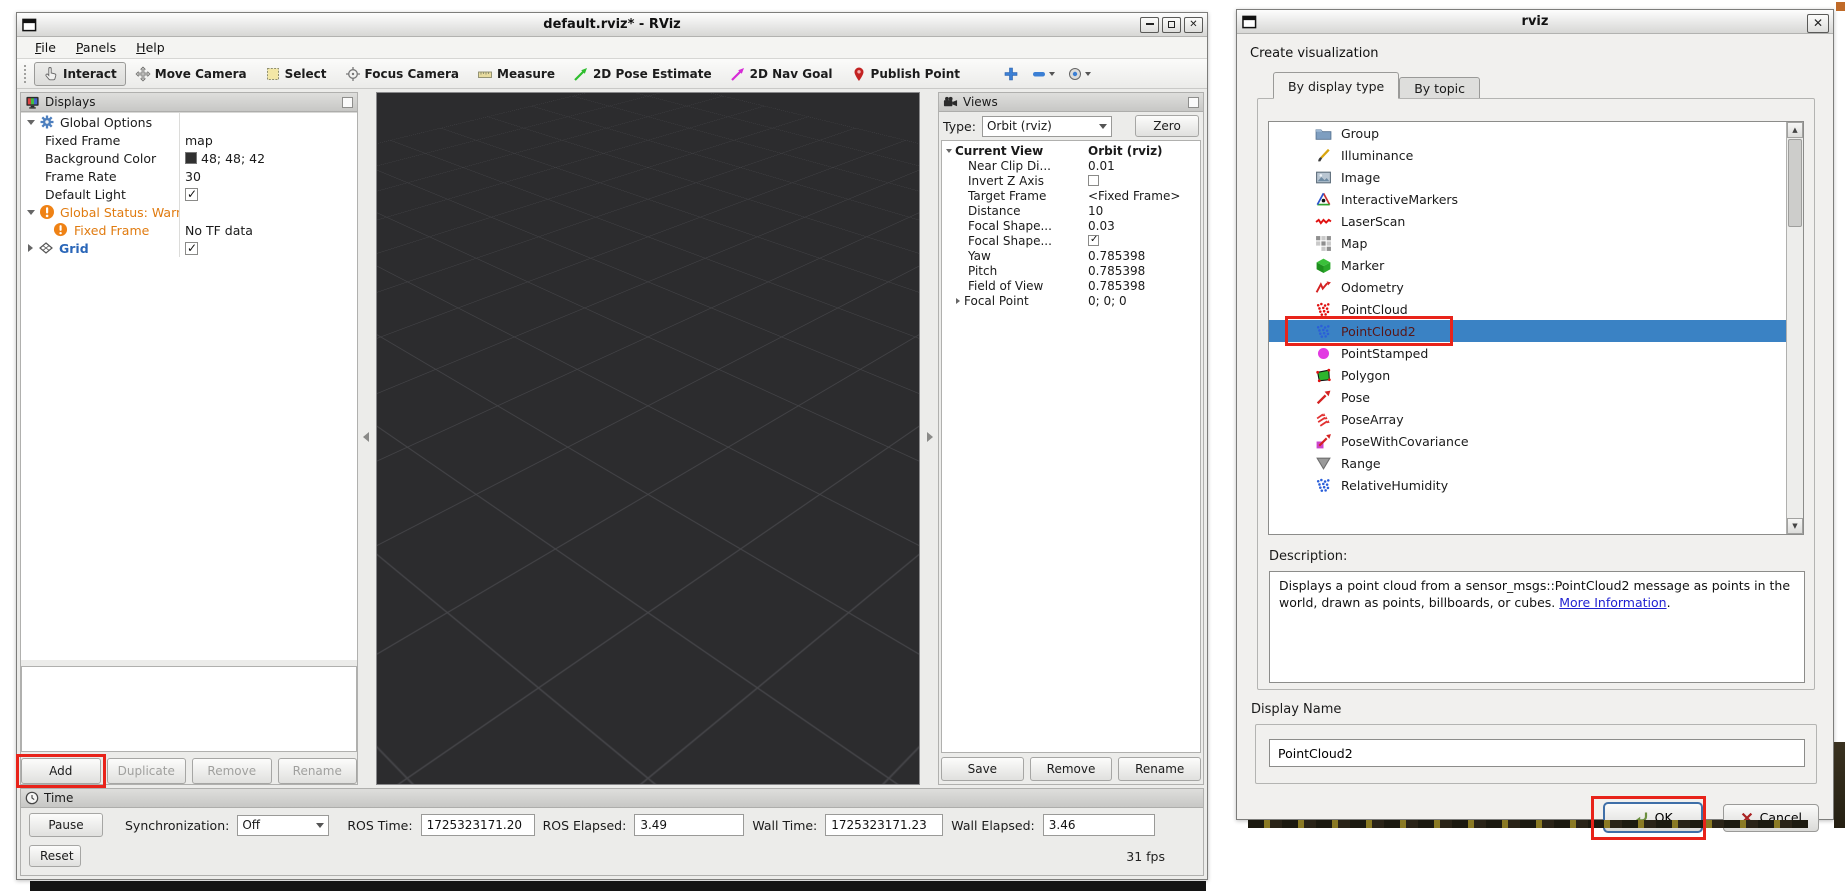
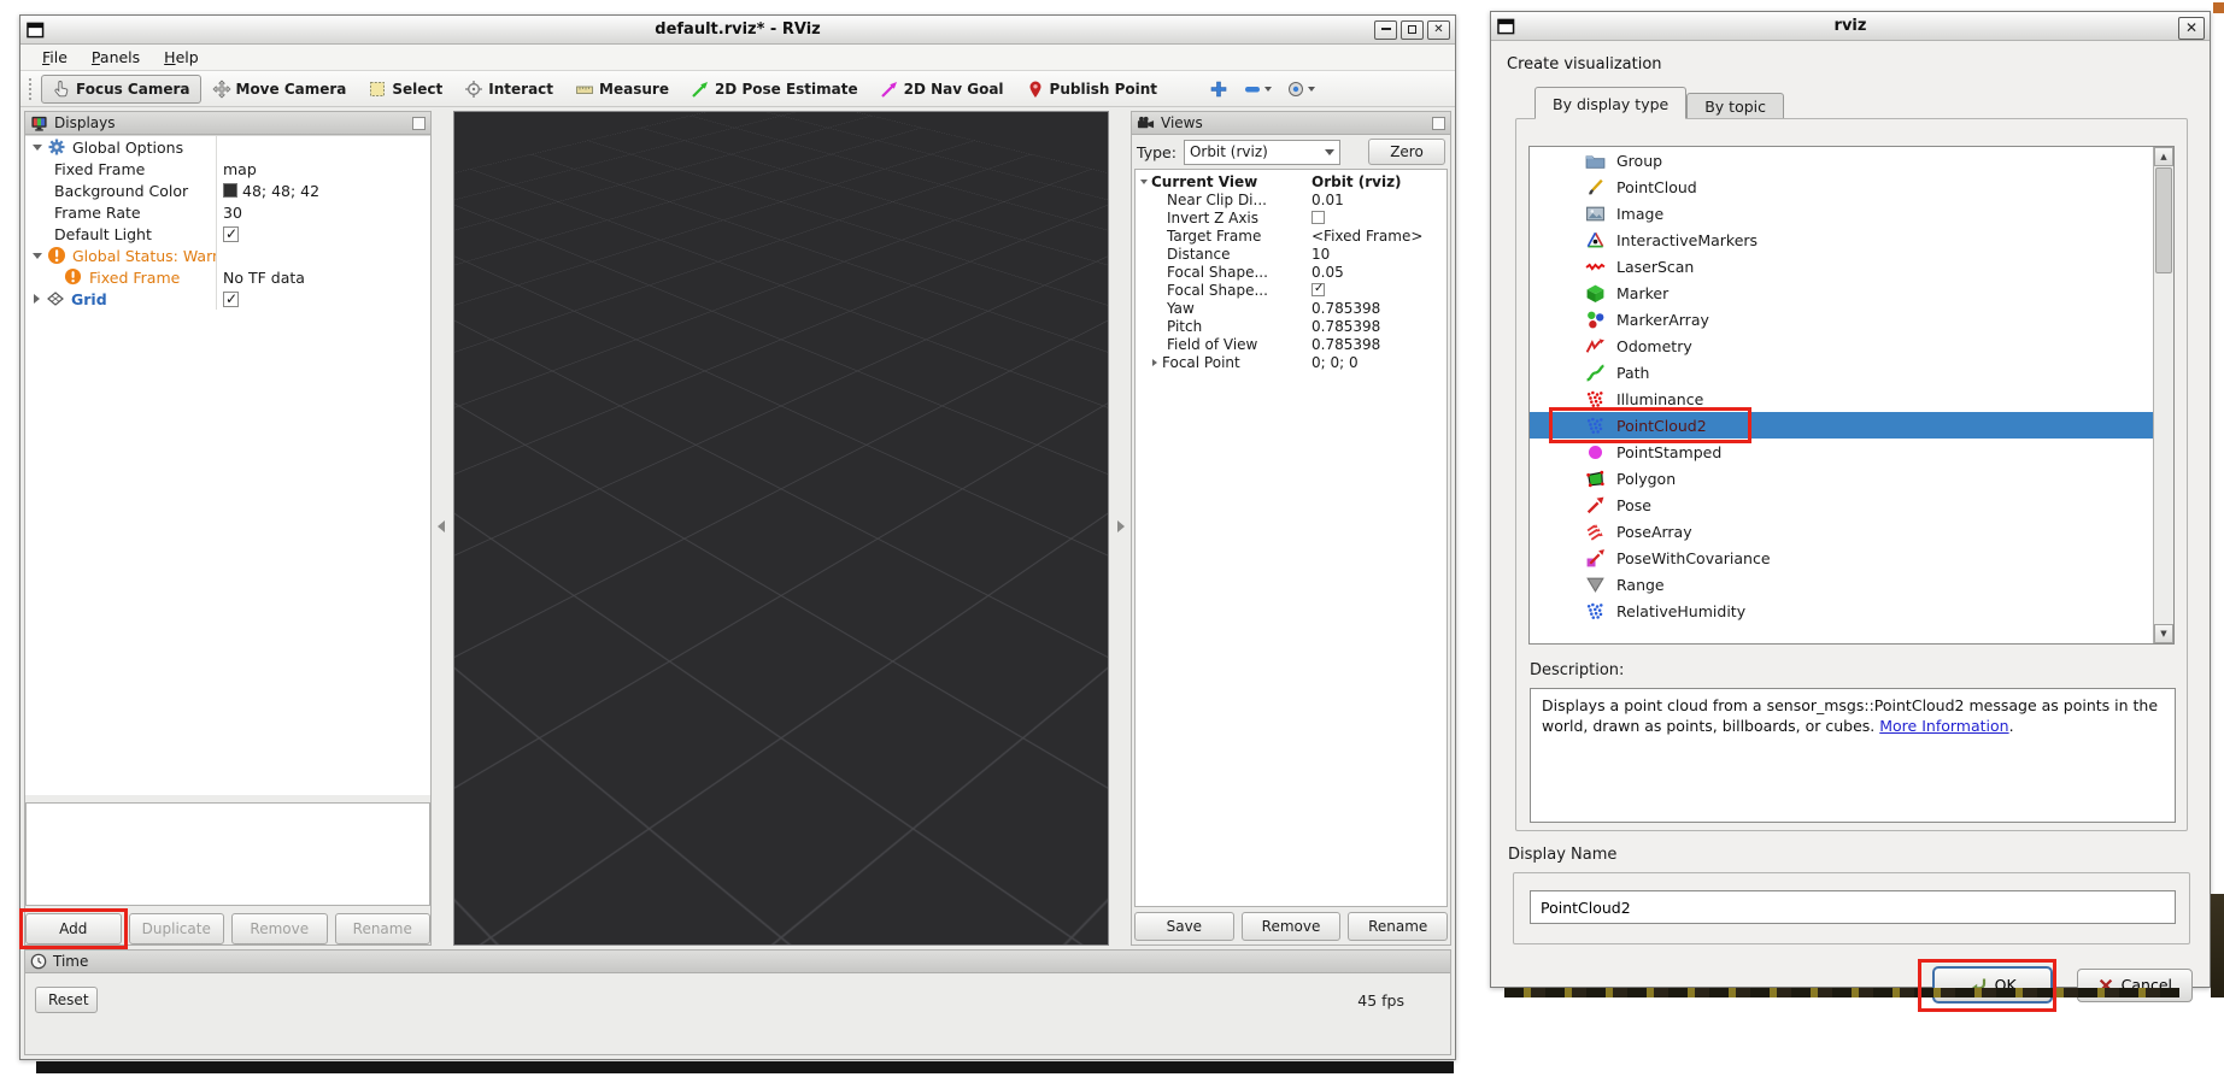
  default.rviz* - RViz
  ✕
  File
  Panels
  Help
- Interact
+ Focus Camera
  Move Camera
  Select
- Focus Camera
+ Interact
  Measure
  2D Pose Estimate
  2D Nav Goal
  Publish Point
  Displays
  Global Options
  Fixed Frame
  map
  Background Color
  48; 48; 42
  Frame Rate
  30
  Default Light
  Global Status: War
  Fixed Frame
  No TF data
  Grid
  Add
  Duplicate
  Remove
  Rename
  Views
  Type:
  Orbit (rviz)
  Zero
  Current View
  Orbit (rviz)
  Near Clip Di...
  0.01
  Invert Z Axis
  Target Frame
  <Fixed Frame>
  Distance
  10
  Focal Shape...
- 0.03
+ 0.05
  Focal Shape...
  Yaw
  0.785398
  Pitch
  0.785398
  Field of View
  0.785398
  Focal Point
  0; 0; 0
  Save
  Remove
  Rename
  Time
- Pause
- Synchronization:
- Off
- ROS Time:
- 1725323171.20
- ROS Elapsed:
- 3.49
- Wall Time:
- 1725323171.23
- Wall Elapsed:
- 3.46
  Reset
- 31 fps
+ 45 fps
  rviz
  ✕
  Create visualization
  By display type
  By topic
  Group
- Illuminance
+ PointCloud
  Image
  InteractiveMarkers
  LaserScan
- Map
  Marker
+ MarkerArray
  Odometry
+ Path
- PointCloud
+ Illuminance
  PointCloud2
  PointStamped
  Polygon
  Pose
  PoseArray
  PoseWithCovariance
  Range
  RelativeHumidity
  ▲
  ▼
  Description:
  Displays a point cloud from a sensor_msgs::PointCloud2 message as points in the world, drawn as points, billboards, or cubes. More Information.
  Display Name
  PointCloud2
  OK
  Cancel
